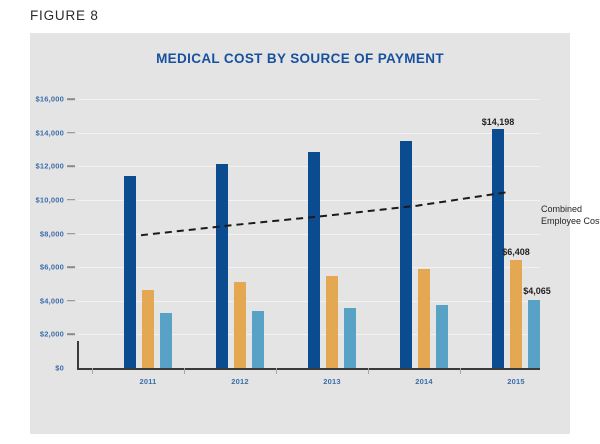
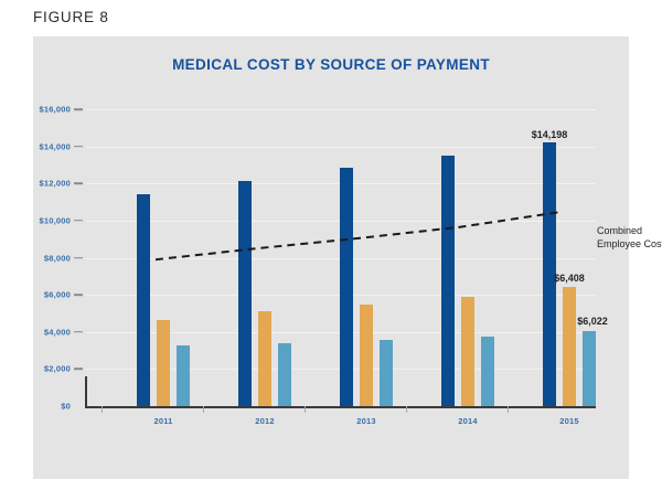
  FIGURE 8
  MEDICAL COST BY SOURCE OF PAYMENT
  $16,000
  $14,000
  $12,000
  $10,000
  $8,000
  $6,000
  $4,000
  $2,000
  $0
  2011
  2012
  2013
  2014
  $14,198
  $6,408
- $4,065
+ $6,022
  2015
  Combined
  Employee Cos
